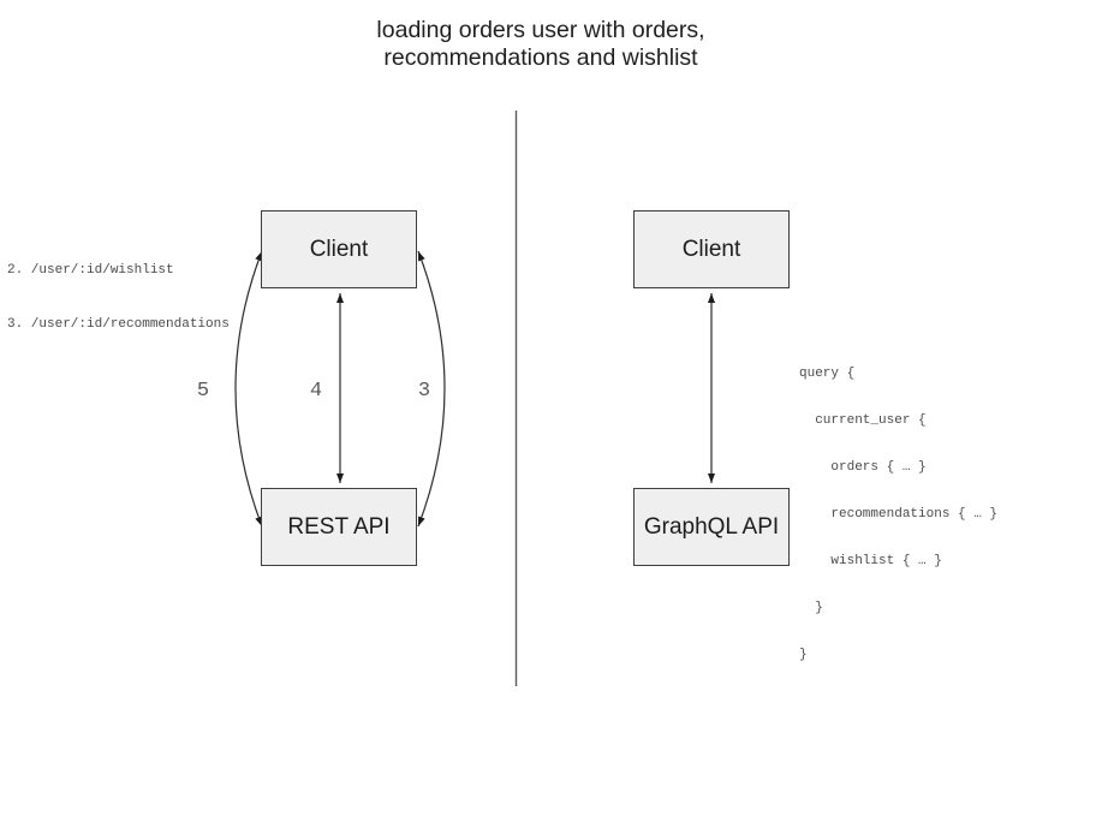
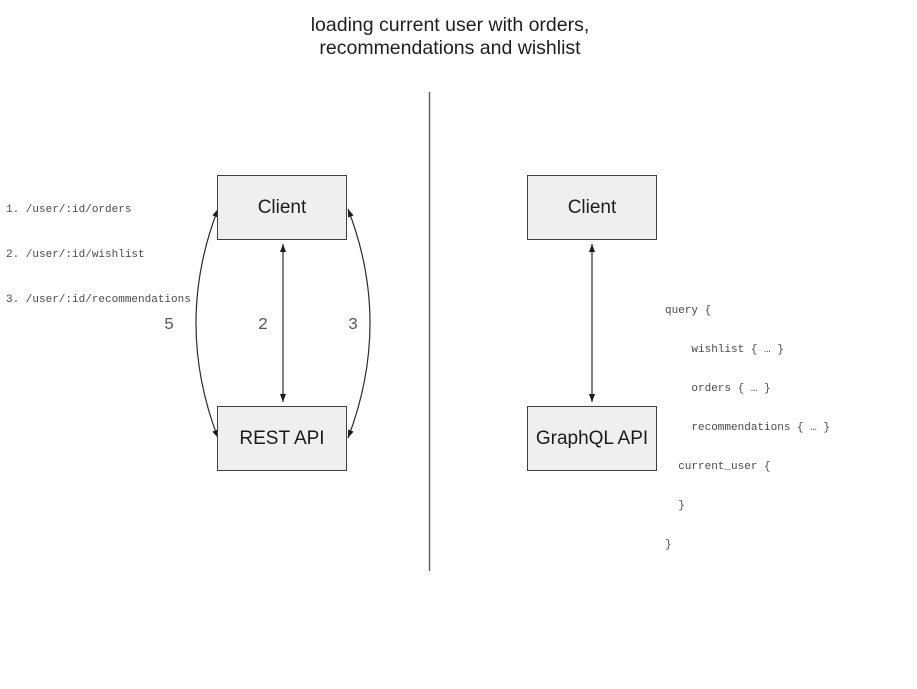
- loading orders user with orders,
+ loading current user with orders,
  recommendations and wishlist
+ 1. /user/:id/orders
  2. /user/:id/wishlist
  3. /user/:id/recommendations
  Client
  REST API
  Client
  GraphQL API
  5
- 4
+ 2
  3
  query {
- current_user {
+ wishlist { … }
  orders { … }
  recommendations { … }
- wishlist { … }
+ current_user {
  }
  }
